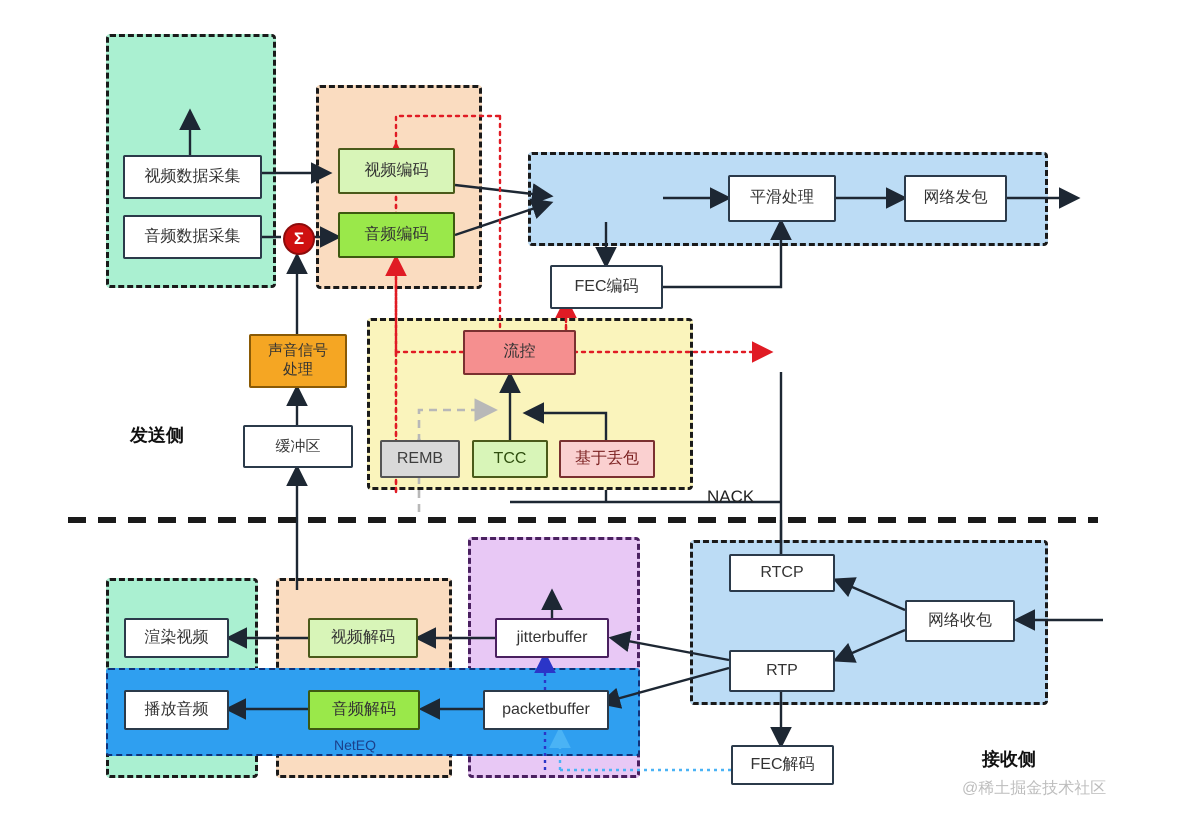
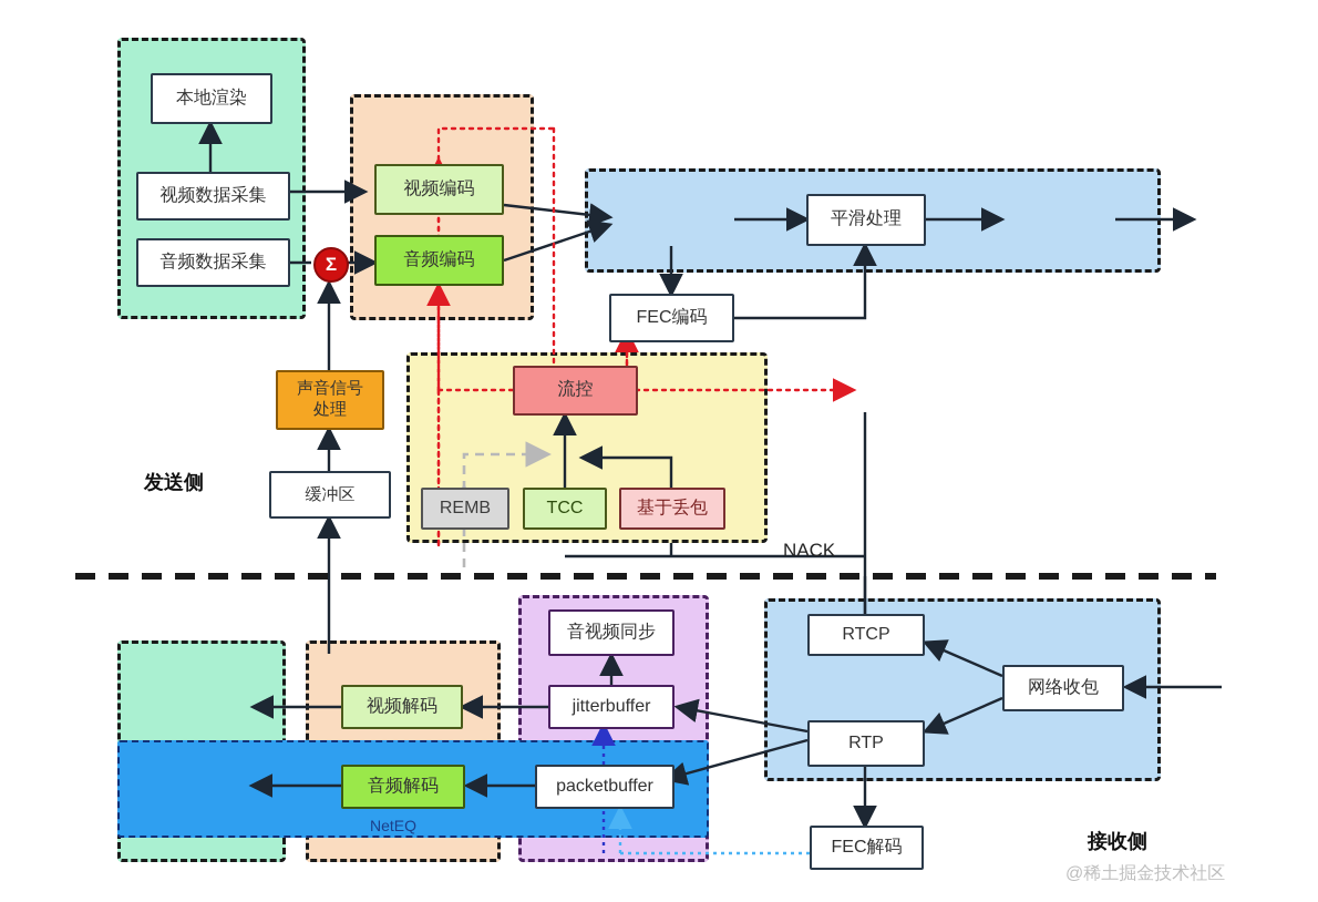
+ 本地渲染
  视频数据采集
  音频数据采集
  Σ
  视频编码
  音频编码
  平滑处理
- 网络发包
  FEC编码
  声音信号
  处理
  缓冲区
  流控
  REMB
  TCC
  基于丢包
+ 音视频同步
  jitterbuffer
  packetbuffer
  视频解码
  音频解码
- 渲染视频
- 播放音频
  RTCP
  RTP
  网络收包
  FEC解码
  发送侧
  接收侧
  NACK
  NetEQ
  @稀土掘金技术社区
